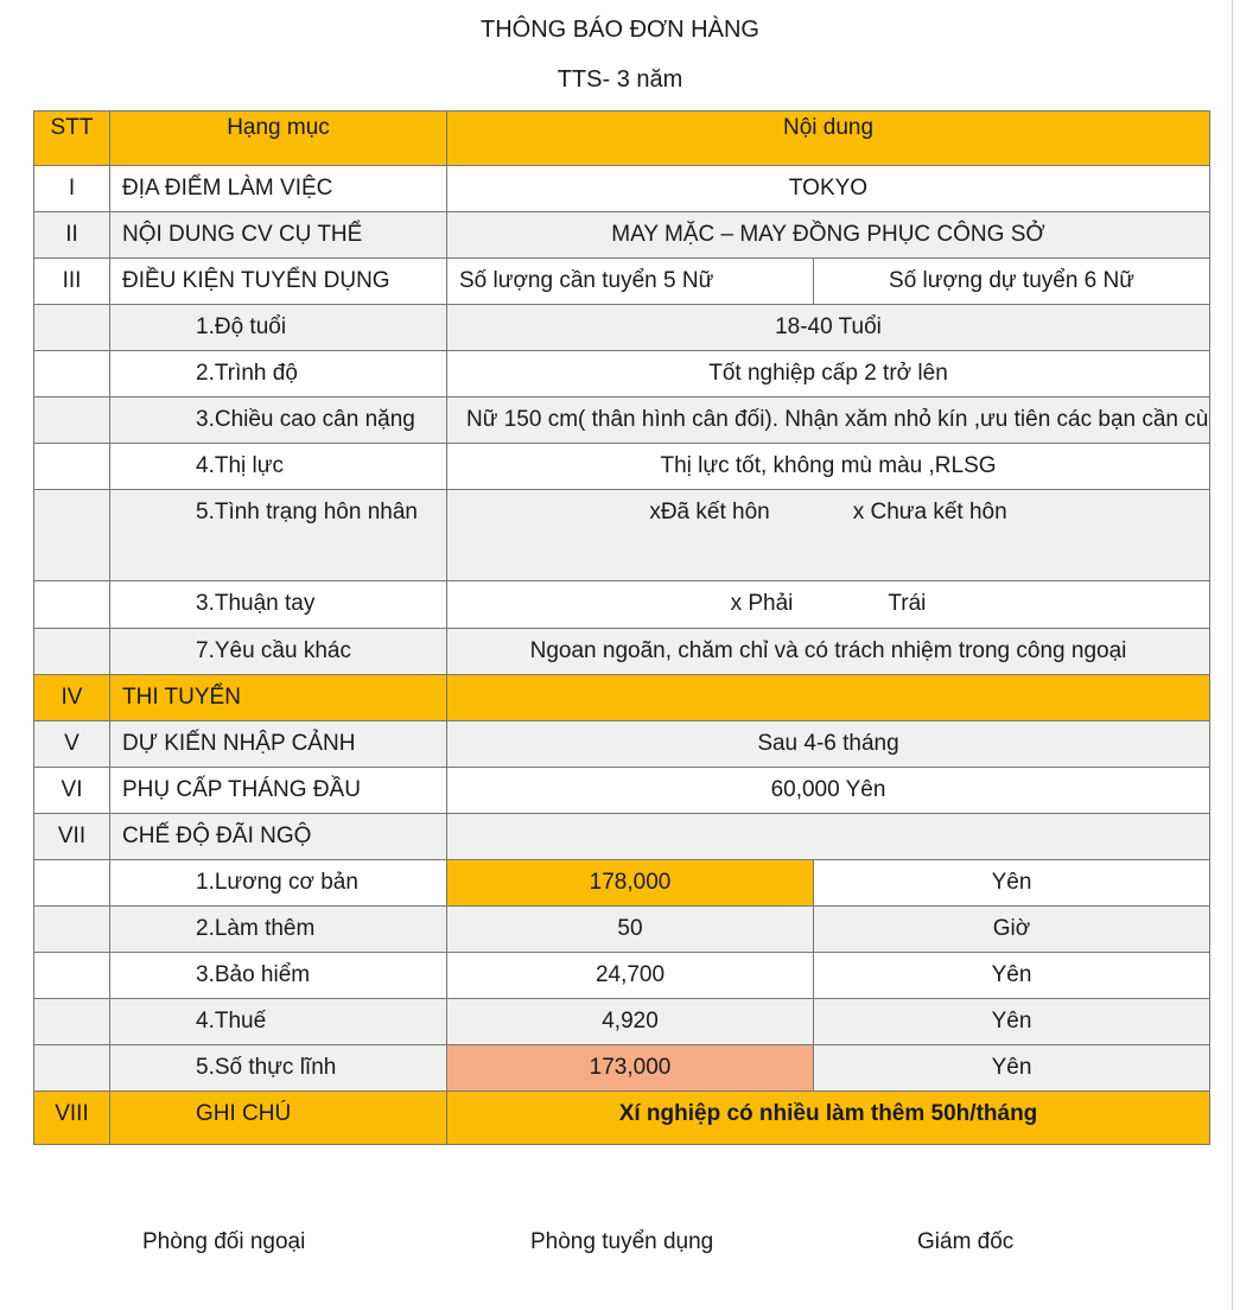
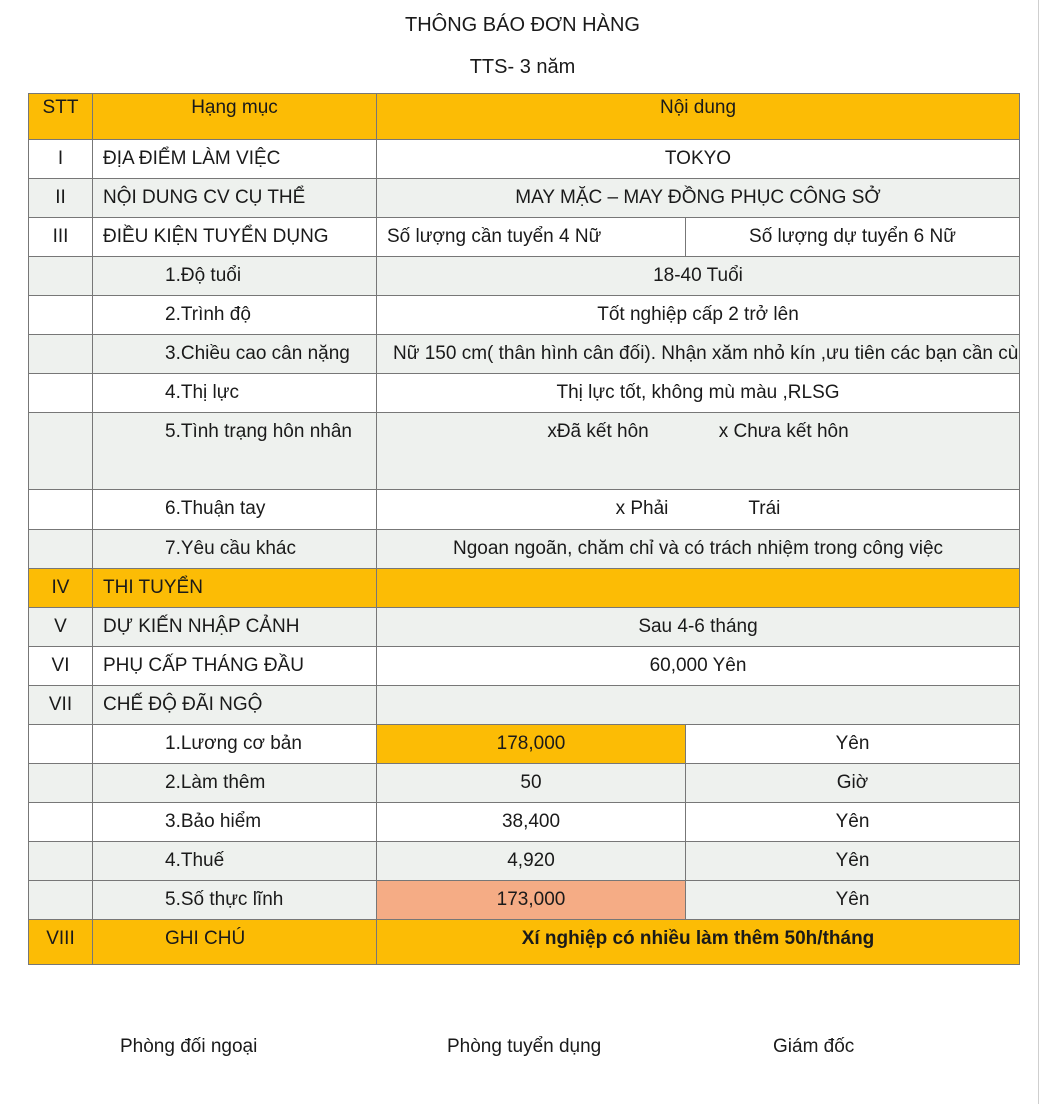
  THÔNG BÁO ĐƠN HÀNG
  TTS- 3 năm
  STT	Hạng mục	Nội dung
  I	ĐỊA ĐIỂM LÀM VIỆC	TOKYO
  II	NỘI DUNG CV CỤ THỂ	MAY MẶC – MAY ĐỒNG PHỤC CÔNG SỞ
- III	ĐIỀU KIỆN TUYỂN DỤNG	Số lượng cần tuyển 5 Nữ	Số lượng dự tuyển 6 Nữ
+ III	ĐIỀU KIỆN TUYỂN DỤNG	Số lượng cần tuyển 4 Nữ	Số lượng dự tuyển 6 Nữ
  	1.Độ tuổi	18-40 Tuổi
  	2.Trình độ	Tốt nghiệp cấp 2 trở lên
  	4.Thị lực	Thị lực tốt, không mù màu ,RLSG
  	5.Tình trạng hôn nhân	xĐã kết hôn x Chưa kết hôn
- 	3.Thuận tay	x Phải Trái
+ 	6.Thuận tay	x Phải Trái
- 	7.Yêu cầu khác	Ngoan ngoãn, chăm chỉ và có trách nhiệm trong công ngoại
+ 	7.Yêu cầu khác	Ngoan ngoãn, chăm chỉ và có trách nhiệm trong công việc
  IV	THI TUYỂN
  V	DỰ KIẾN NHẬP CẢNH	Sau 4-6 tháng
  VI	PHỤ CẤP THÁNG ĐẦU	60,000 Yên
  VII	CHẾ ĐỘ ĐÃI NGỘ
  	1.Lương cơ bản	178,000	Yên
  	2.Làm thêm	50	Giờ
- 	3.Bảo hiểm	24,700	Yên
+ 	3.Bảo hiểm	38,400	Yên
  	4.Thuế	4,920	Yên
  	5.Số thực lĩnh	173,000	Yên
  VIII	GHI CHÚ	Xí nghiệp có nhiều làm thêm 50h/tháng
  Phòng đối ngoại
  Phòng tuyển dụng
  Giám đốc
